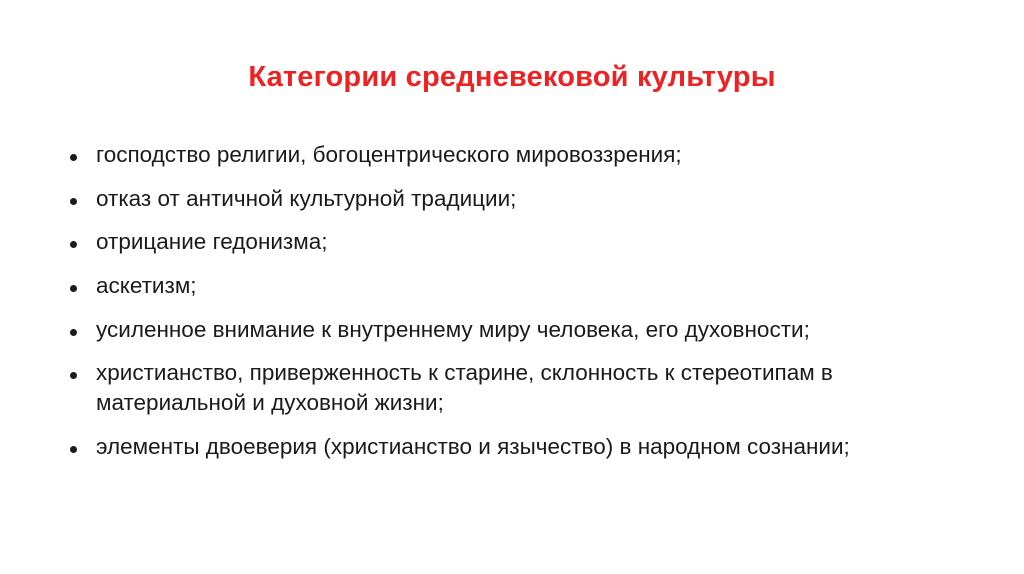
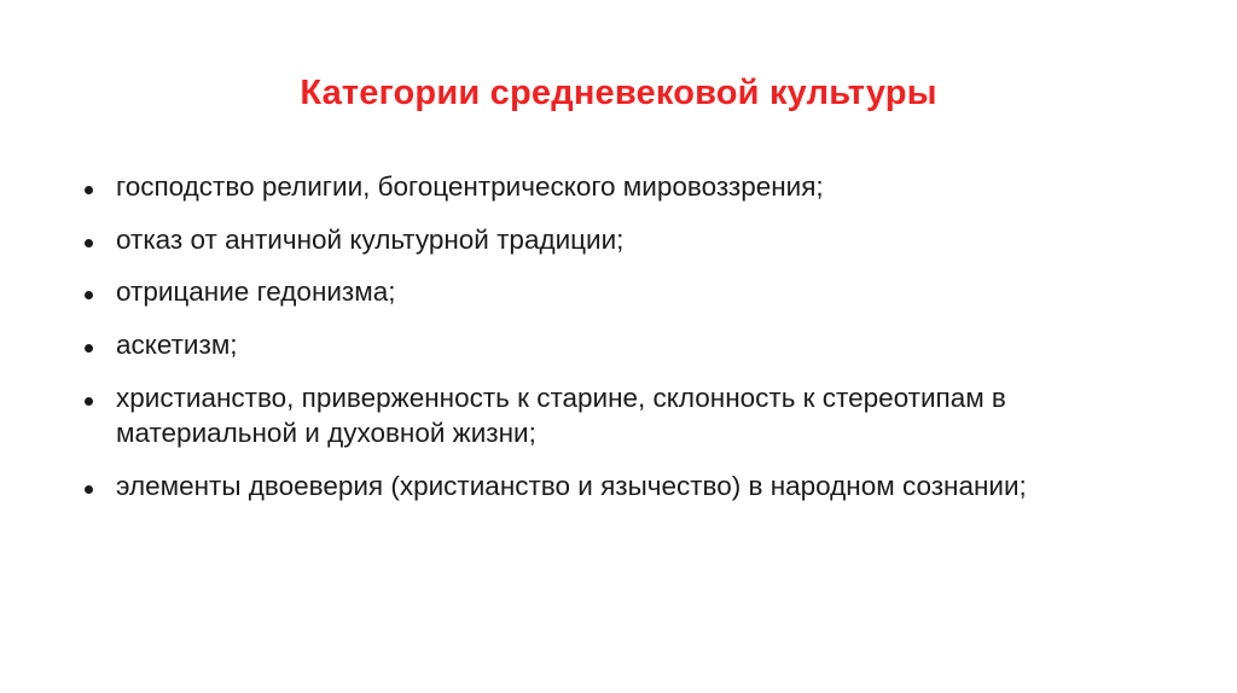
  Категории средневековой культуры
  господство религии, богоцентрического мировоззрения;
  отказ от античной культурной традиции;
  отрицание гедонизма;
  аскетизм;
- усиленное внимание к внутреннему миру человека, его духовности;
  христианство, приверженность к старине, склонность к стереотипам в материальной и духовной жизни;
  элементы двоеверия (христианство и язычество) в народном сознании;
